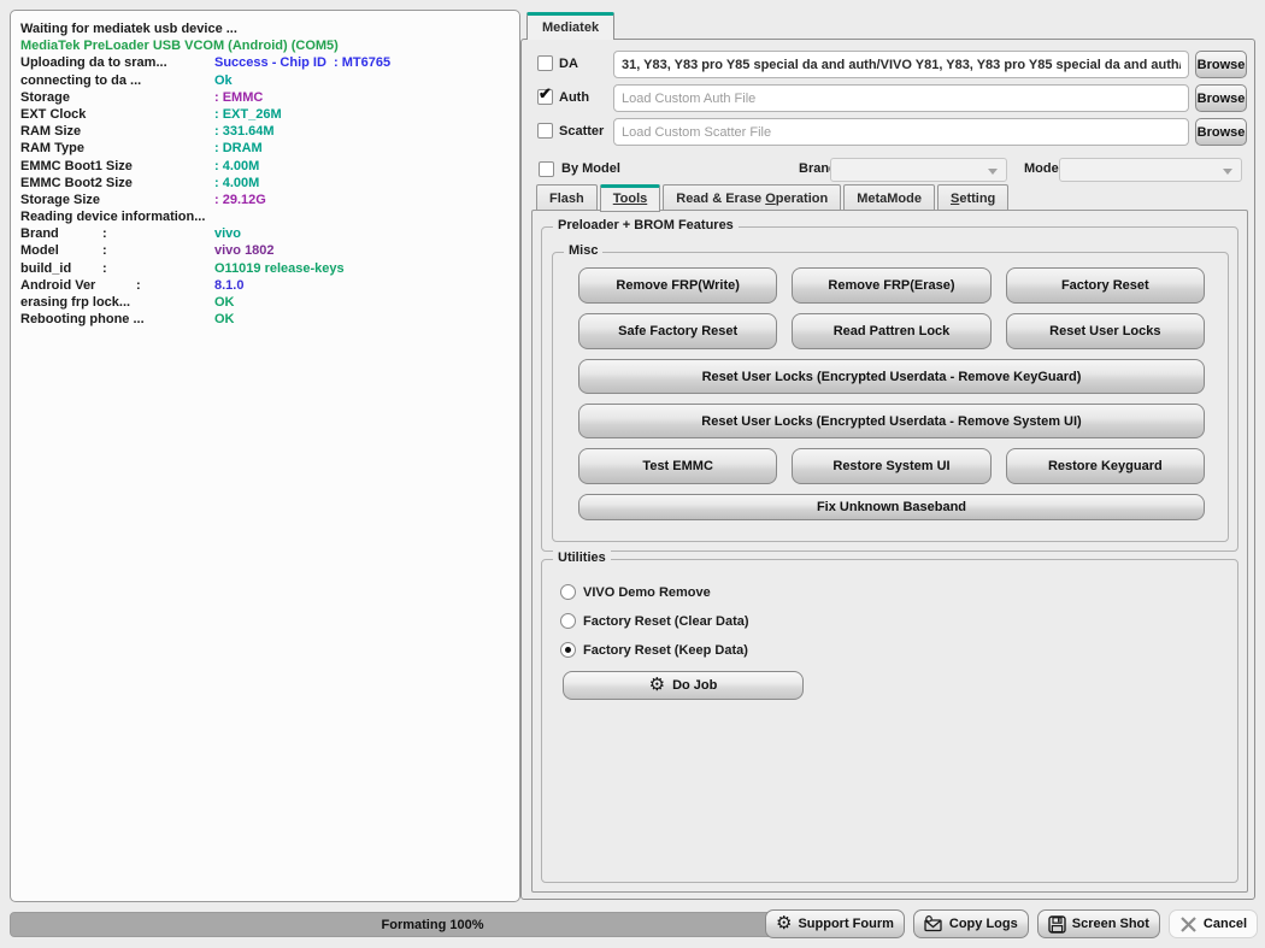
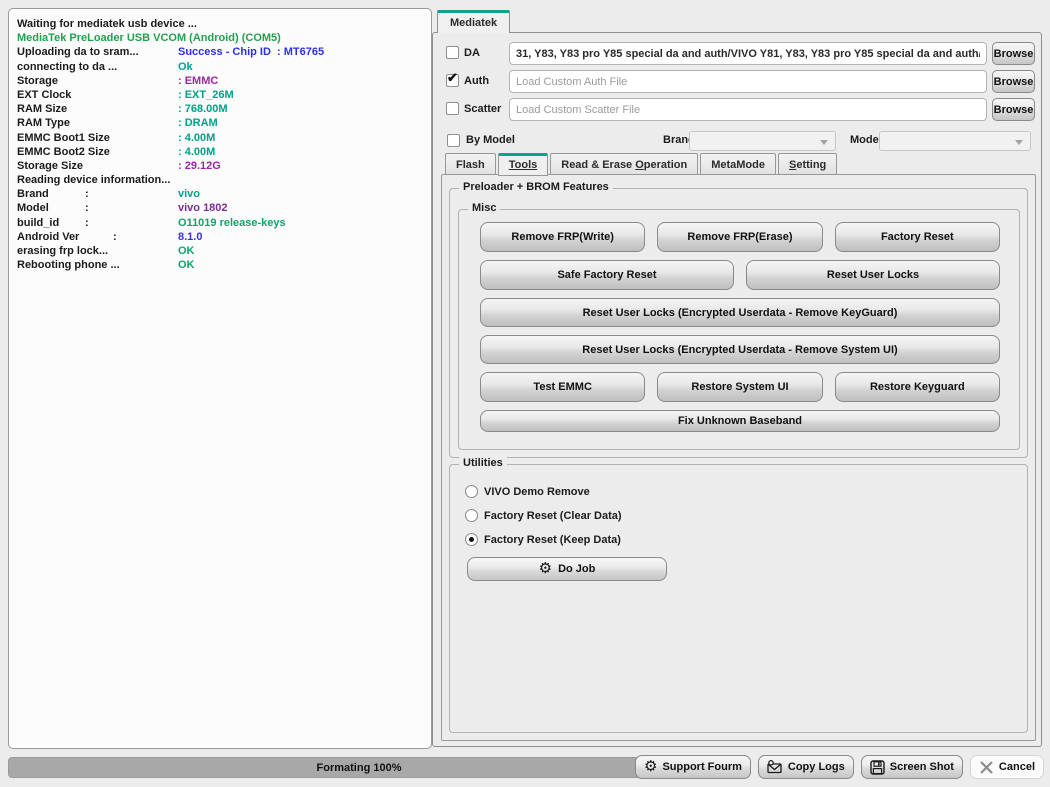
  Waiting for mediatek usb device ...
  MediaTek PreLoader USB VCOM (Android) (COM5)
  Uploading da to sram...
  Success - Chip ID : MT6765
  connecting to da ...
  Ok
  Storage
  : EMMC
  EXT Clock
  : EXT_26M
  RAM Size
- : 331.64M
+ : 768.00M
  RAM Type
  : DRAM
  EMMC Boot1 Size
  : 4.00M
  EMMC Boot2 Size
  : 4.00M
  Storage Size
  : 29.12G
  Reading device information...
  Brand
  :
  vivo
  Model
  :
  vivo 1802
  build_id
  :
  O11019 release-keys
  Android Ver
  :
  8.1.0
  erasing frp lock...
  OK
  Rebooting phone ...
  OK
  Mediatek
  DA
  31, Y83, Y83 pro Y85 special da and auth/VIVO Y81, Y83, Y83 pro Y85 special da and auth
  Browse
  ✔
  Auth
  Load Custom Auth File
  Browse
  Scatter
  Load Custom Scatter File
  Browse
  By Model
  Bran
  Mode
  Flash
  Tools
  Read & Erase Operation
  MetaMode
  Setting
  Preloader + BROM Features
  Misc
  Remove FRP(Write)
  Remove FRP(Erase)
  Factory Reset
  Safe Factory Reset
- Read Pattren Lock
  Reset User Locks
  Reset User Locks (Encrypted Userdata - Remove KeyGuard)
  Reset User Locks (Encrypted Userdata - Remove System UI)
  Test EMMC
  Restore System UI
  Restore Keyguard
  Fix Unknown Baseband
  Utilities
  VIVO Demo Remove
  Factory Reset (Clear Data)
  Factory Reset (Keep Data)
  ⚙
  Do Job
  Formating 100%
  ⚙
  Support Fourm
  Copy Logs
  Screen Shot
  Cancel
